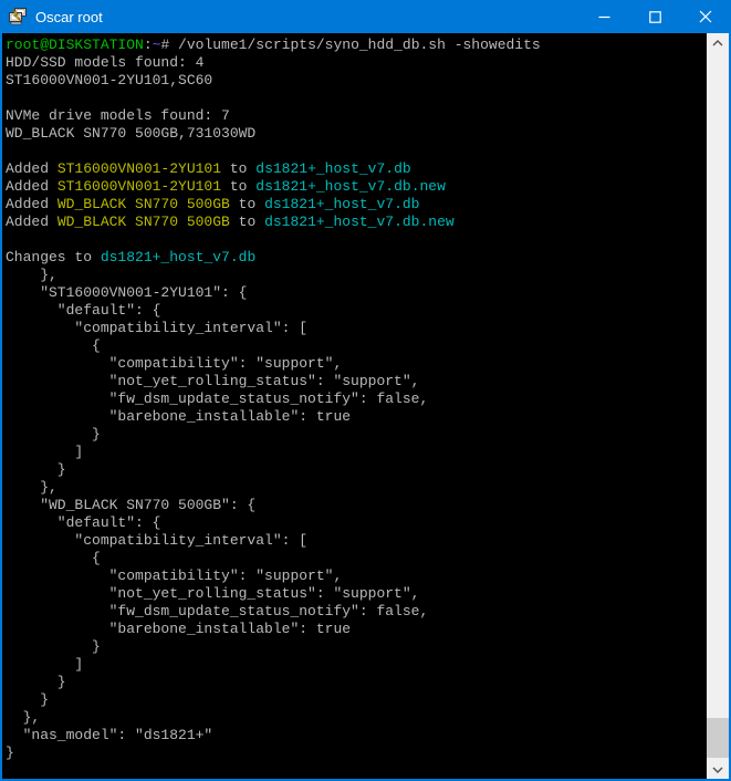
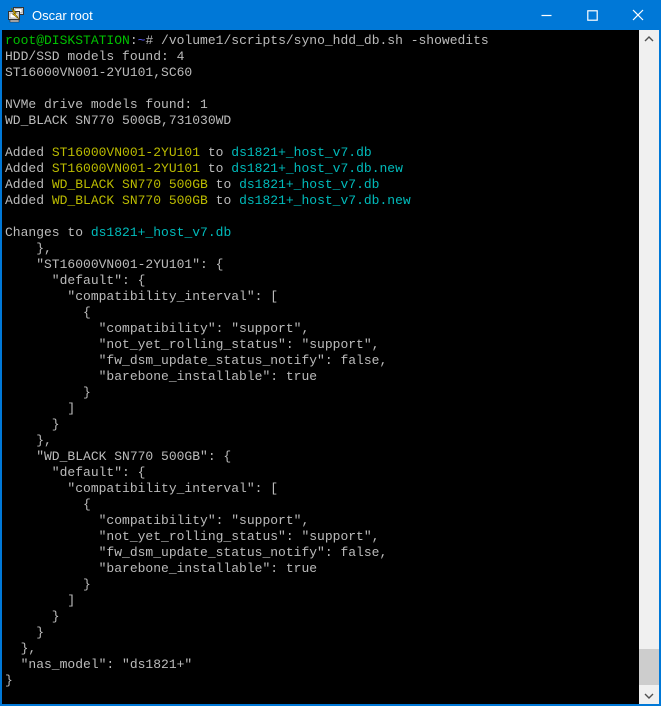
  Oscar root
  root@DISKSTATION:~# /volume1/scripts/syno_hdd_db.sh -showedits
  HDD/SSD models found: 4
  ST16000VN001-2YU101,SC60
- NVMe drive models found: 7
+ NVMe drive models found: 1
  WD_BLACK SN770 500GB,731030WD
  Added ST16000VN001-2YU101 to ds1821+_host_v7.db
  Added ST16000VN001-2YU101 to ds1821+_host_v7.db.new
  Added WD_BLACK SN770 500GB to ds1821+_host_v7.db
  Added WD_BLACK SN770 500GB to ds1821+_host_v7.db.new
  Changes to ds1821+_host_v7.db
  },
  "ST16000VN001-2YU101": {
  "default": {
  "compatibility_interval": [
  {
  "compatibility": "support",
  "not_yet_rolling_status": "support",
  "fw_dsm_update_status_notify": false,
  "barebone_installable": true
  }
  ]
  }
  },
  "WD_BLACK SN770 500GB": {
  "default": {
  "compatibility_interval": [
  {
  "compatibility": "support",
  "not_yet_rolling_status": "support",
  "fw_dsm_update_status_notify": false,
  "barebone_installable": true
  }
  ]
  }
  }
  },
  "nas_model": "ds1821+"
  }
